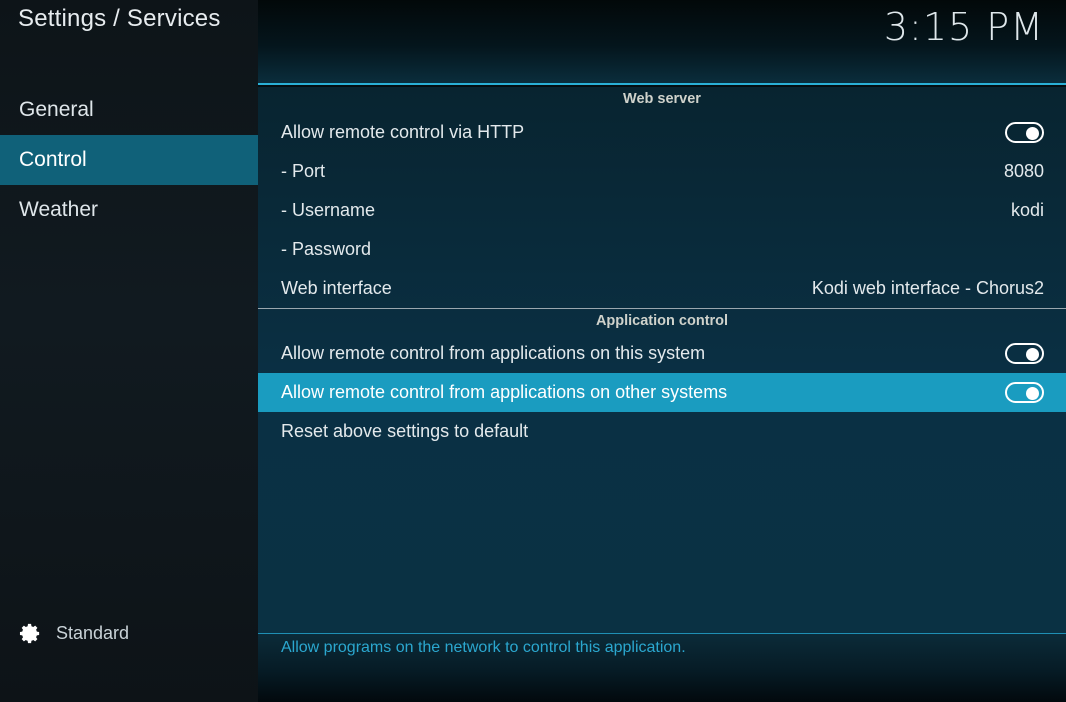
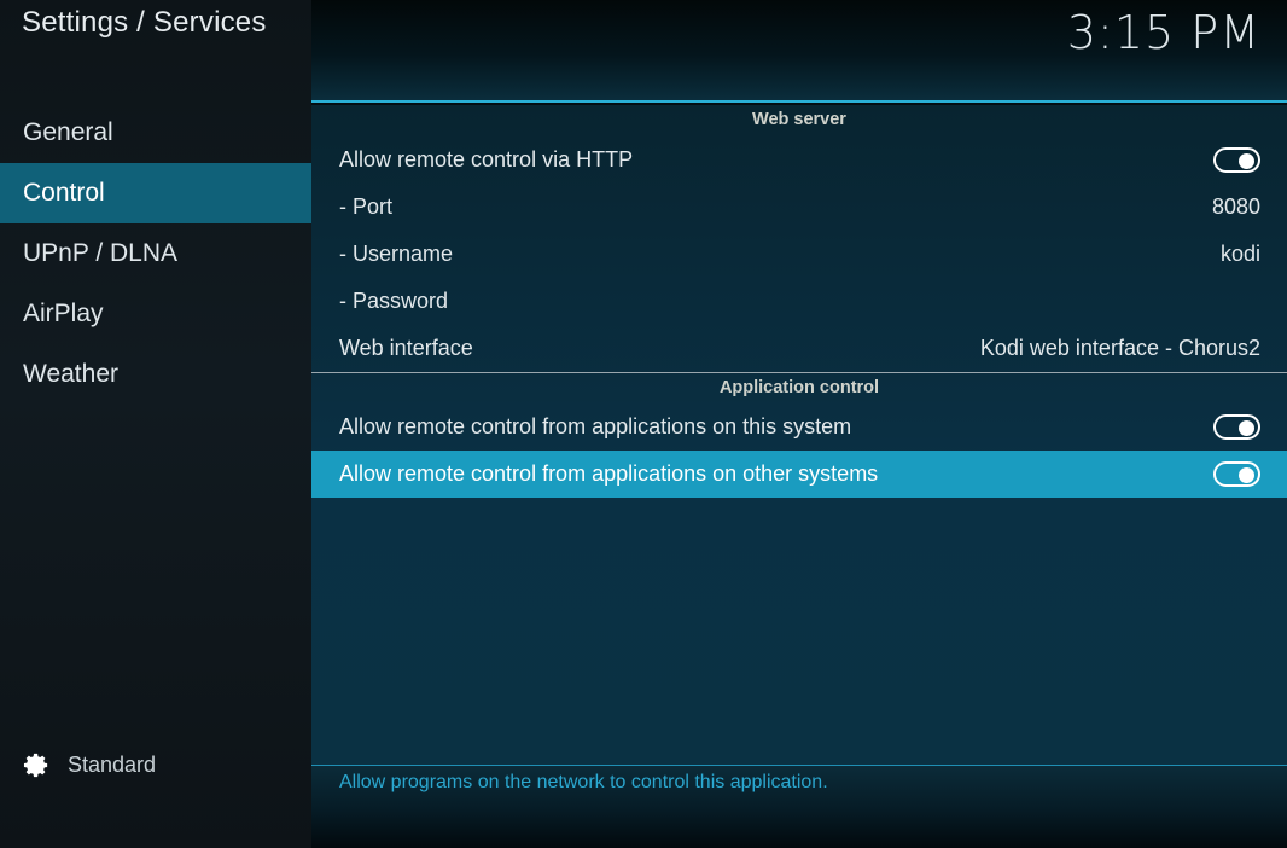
  Settings / Services
  General
  Control
+ UPnP / DLNA
+ AirPlay
  Weather
  Standard
  3:15 PM
  Web server
  Allow remote control via HTTP
  - Port
  8080
  - Username
  kodi
  - Password
  Web interface
  Kodi web interface - Chorus2
  Application control
  Allow remote control from applications on this system
  Allow remote control from applications on other systems
- Reset above settings to default
  Allow programs on the network to control this application.
